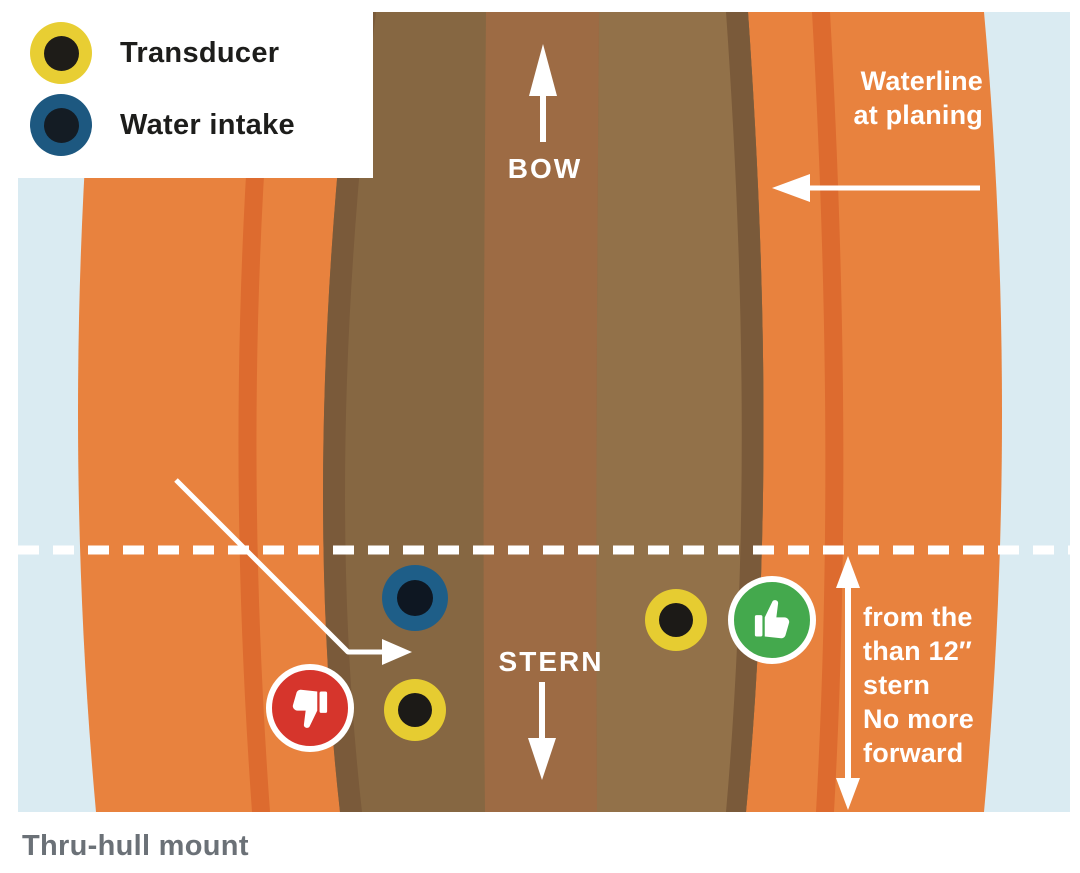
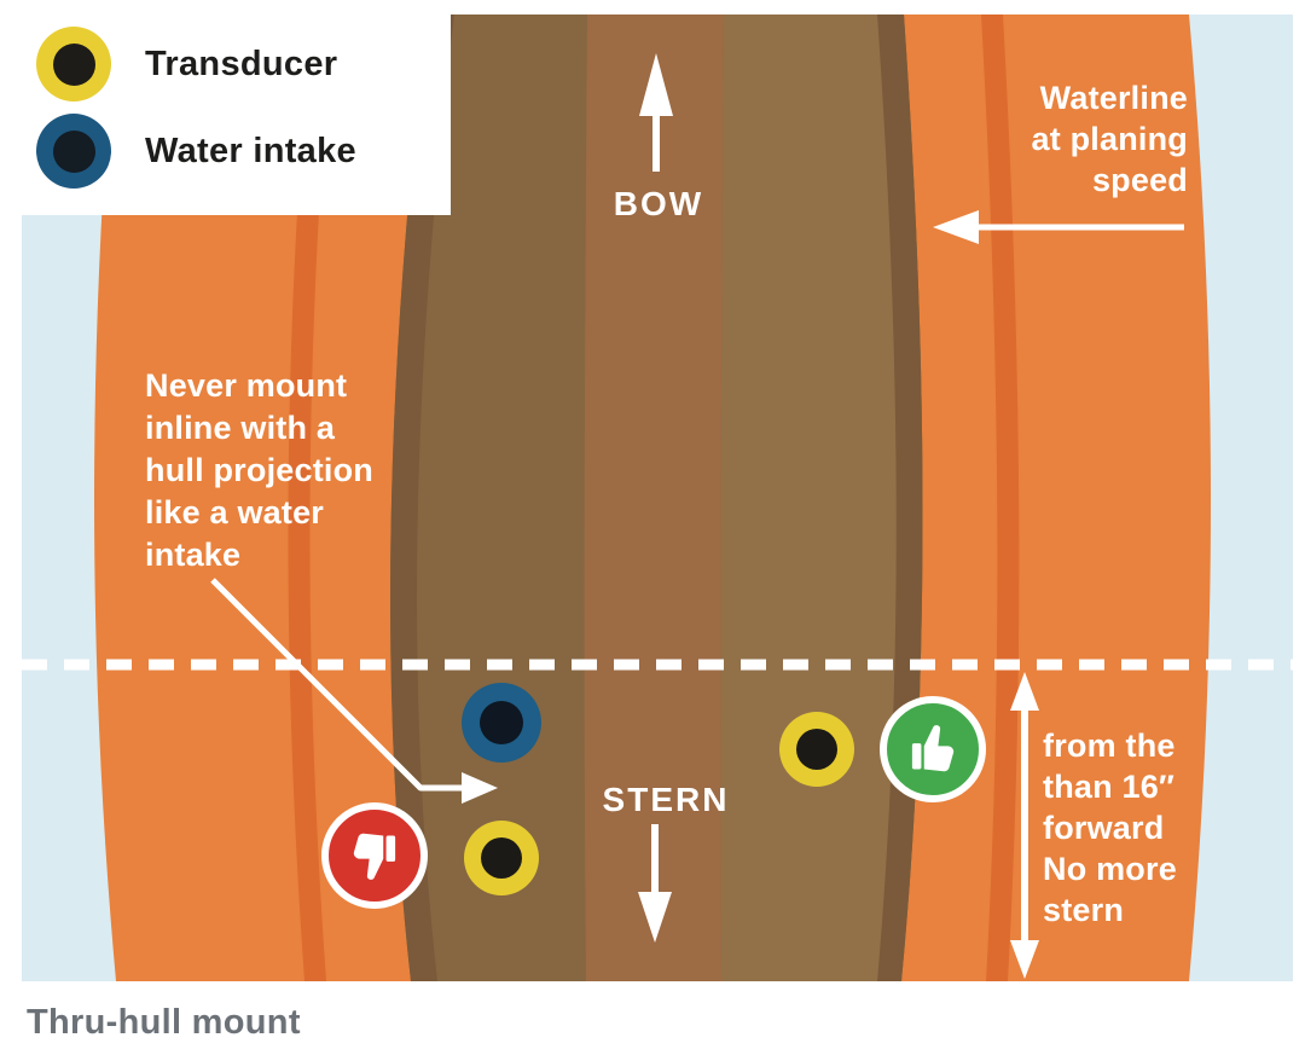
  Transducer
  Water intake
  BOW
  STERN
  Waterline
  at planing
+ speed
+ Never mount
+ inline with a
+ hull projection
+ like a water
+ intake
  from the
- than 12″
+ than 16″
- stern
+ forward
  No more
- forward
+ stern
  Thru-hull mount
